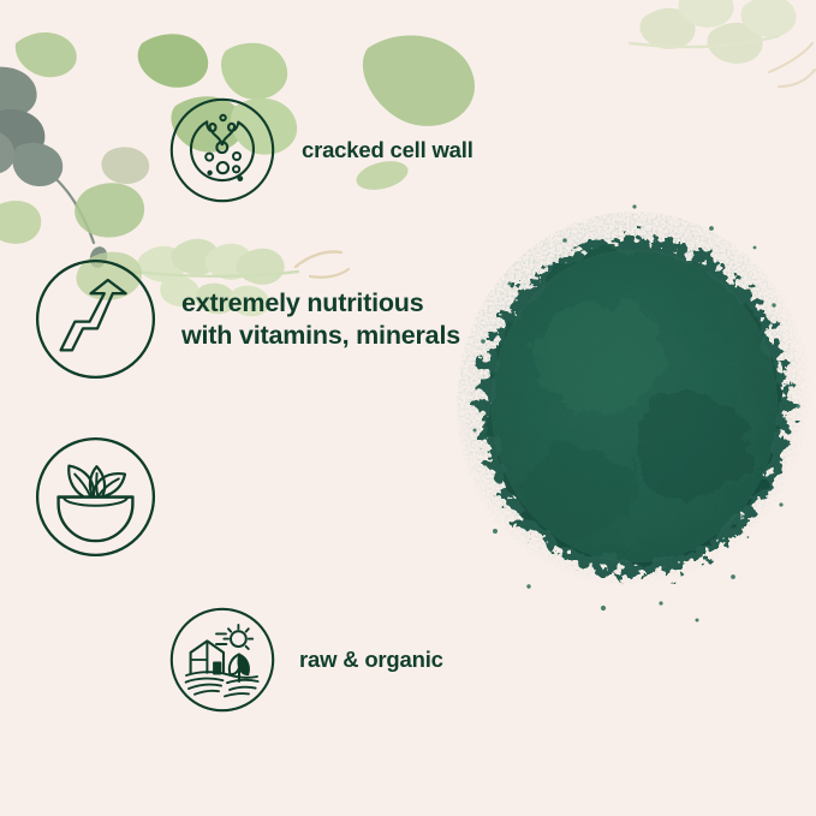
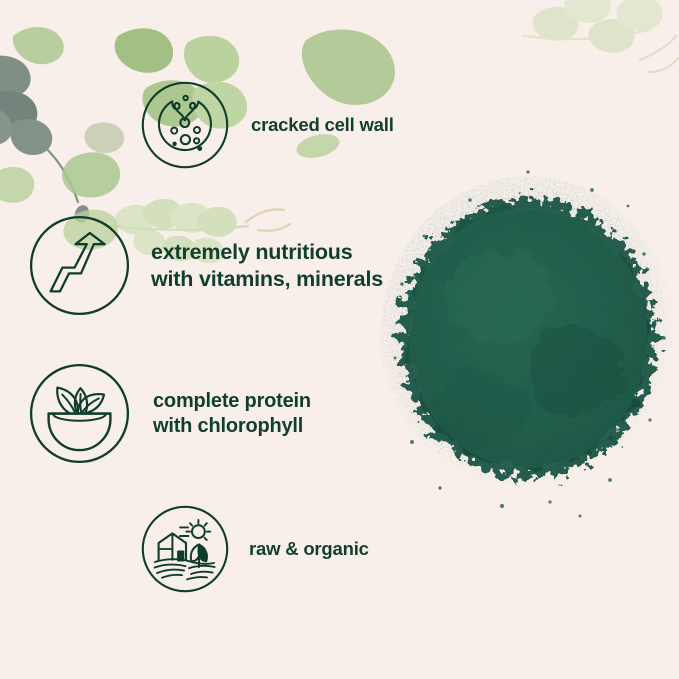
  cracked cell wall
  extremely nutritious
  with vitamins, minerals
+ complete protein
+ with chlorophyll
  raw & organic
